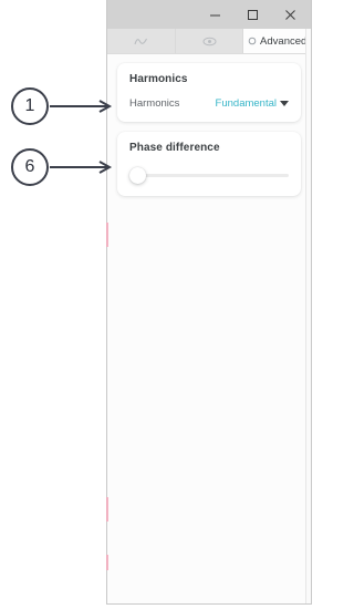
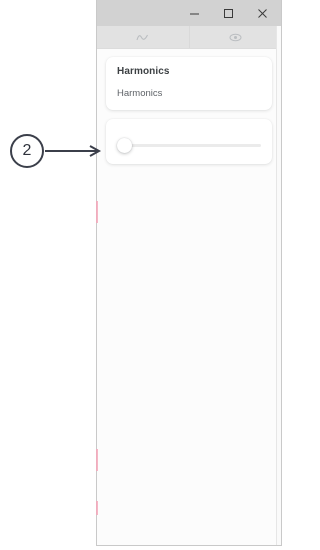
- 1
- 6
+ 2
- Advanced
  Harmonics
  Harmonics
- Fundamental
- Phase difference
